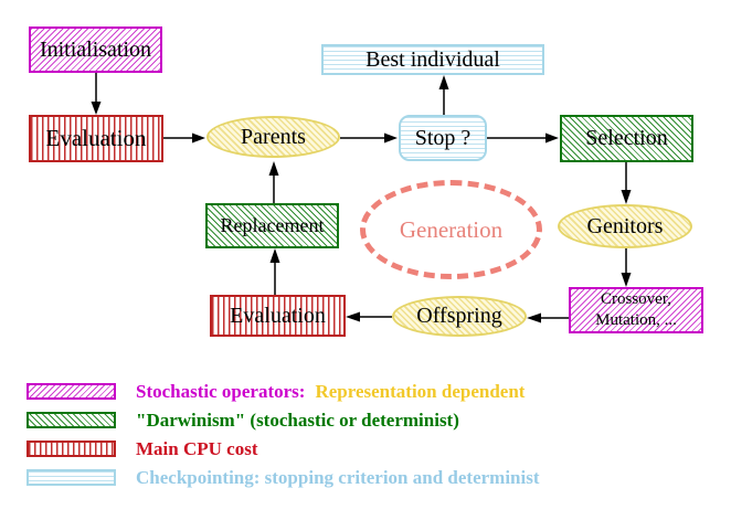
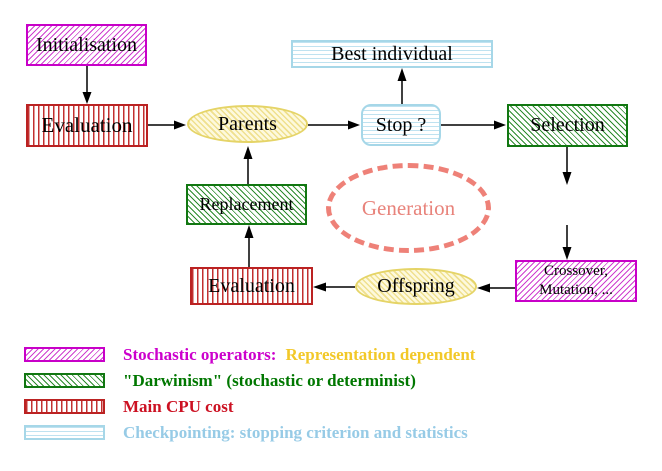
  Initialisation
  Evaluation
  Best individual
  Parents
  Stop ?
  Selection
- Genitors
  Crossover,
  Mutation, ...
  Offspring
  Evaluation
  Replacement
  Generation
  Stochastic operators:
  Representation dependent
  "Darwinism" (stochastic or determinist)
  Main CPU cost
- Checkpointing: stopping criterion and determinist
+ Checkpointing: stopping criterion and statistics
